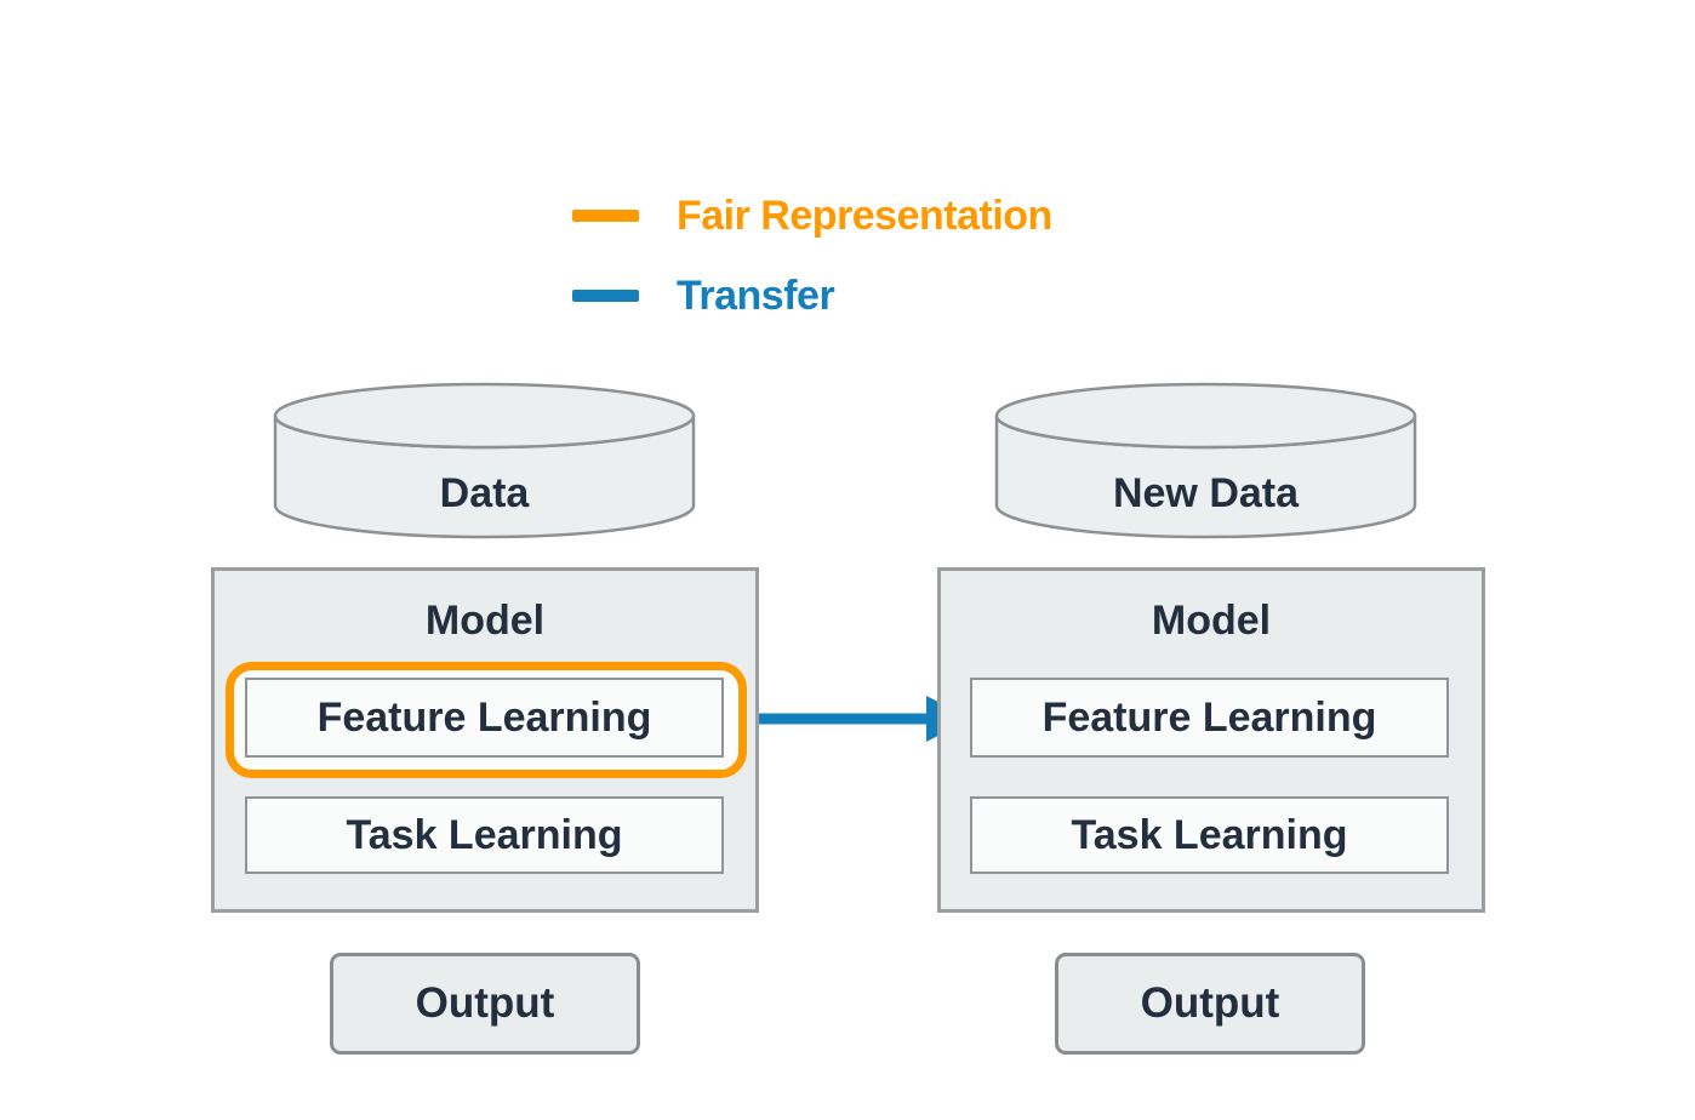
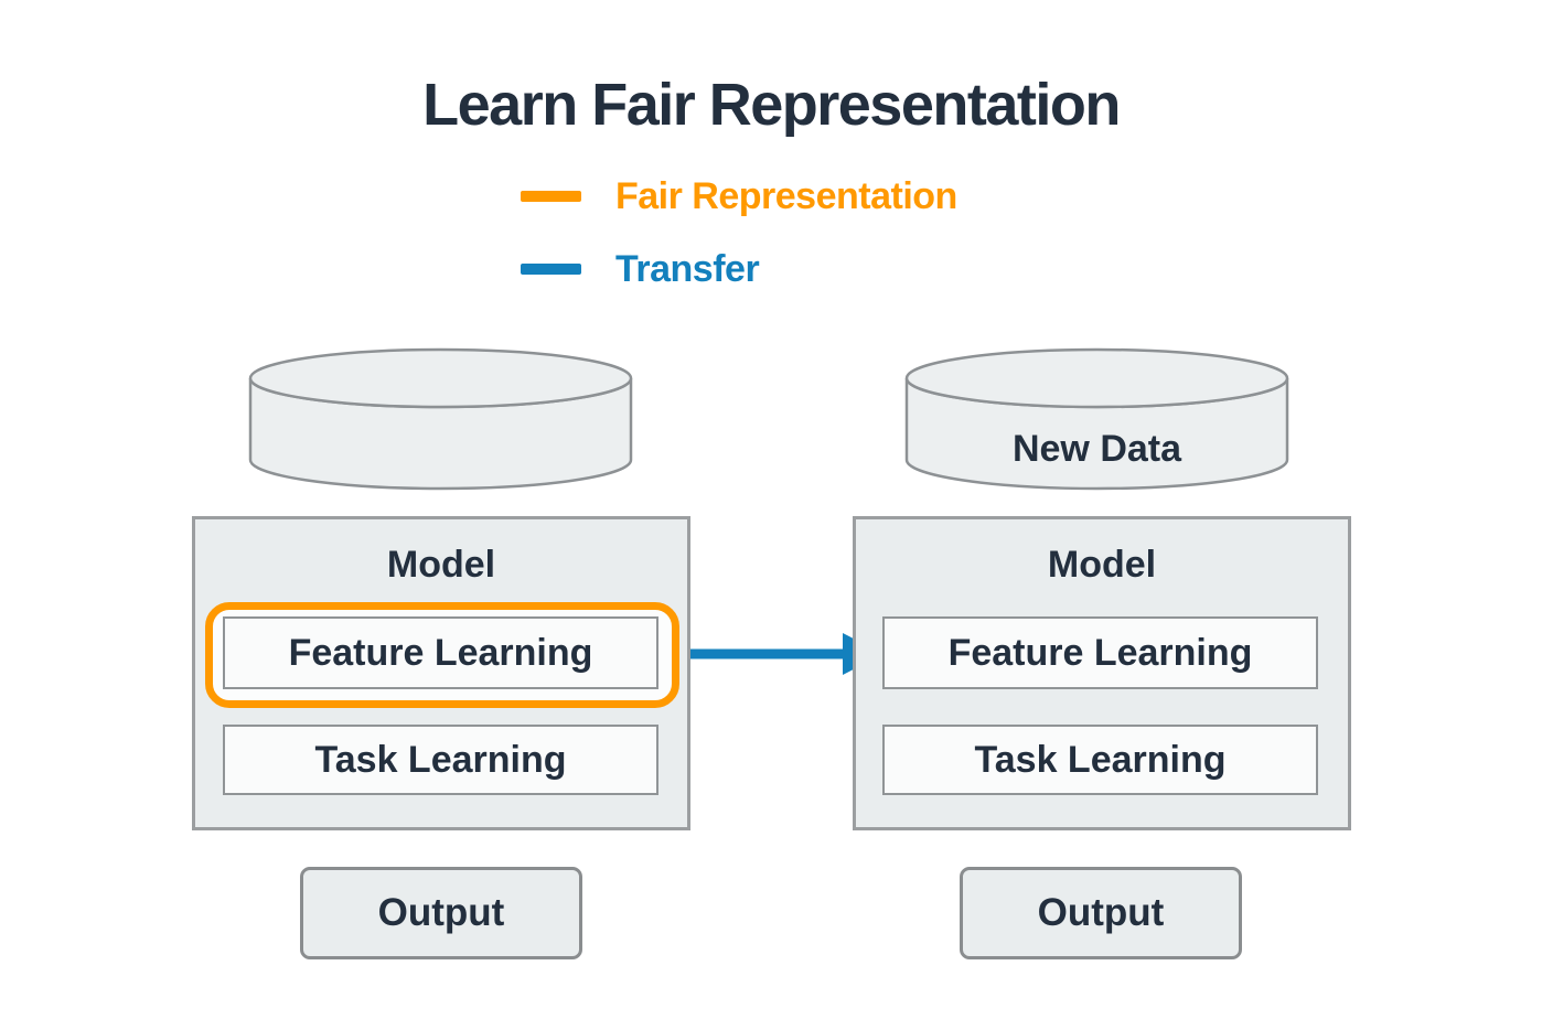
+ Learn Fair Representation
  Fair Representation
  Transfer
- Data
  New Data
  Model
  Model
  Feature Learning
  Task Learning
  Feature Learning
  Task Learning
  Output
  Output
